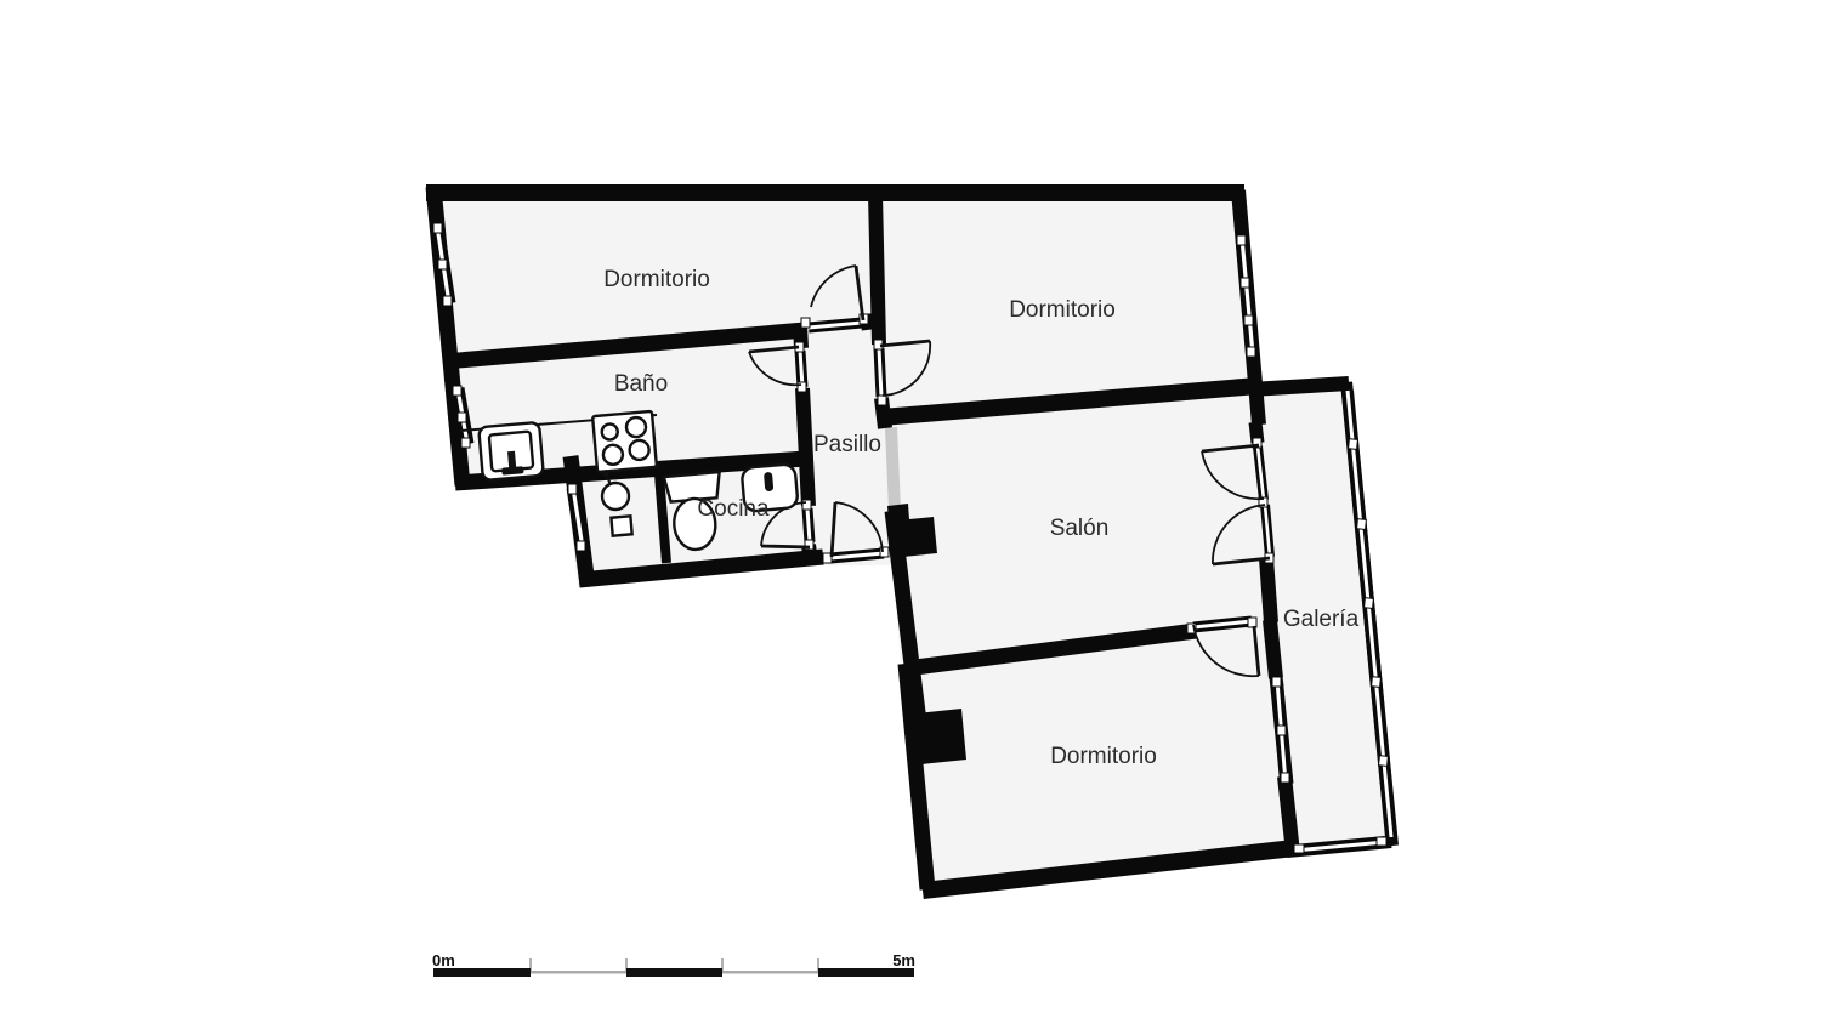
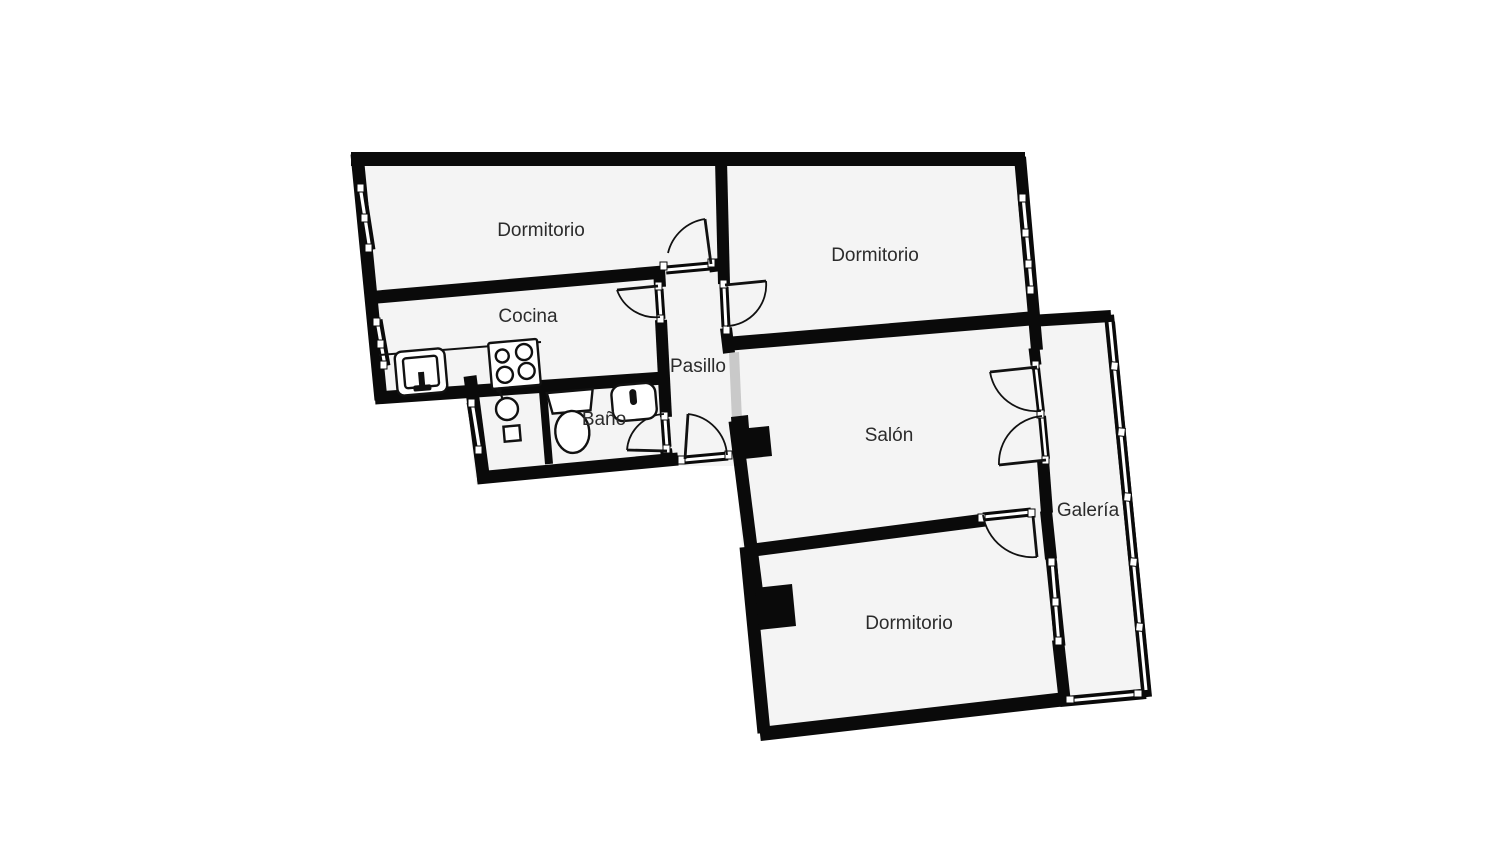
  Dormitorio
  Dormitorio
- Baño
+ Cocina
  Pasillo
- Cocina
+ Baño
  Salón
  Galería
  Dormitorio
- 0m
- 5m
